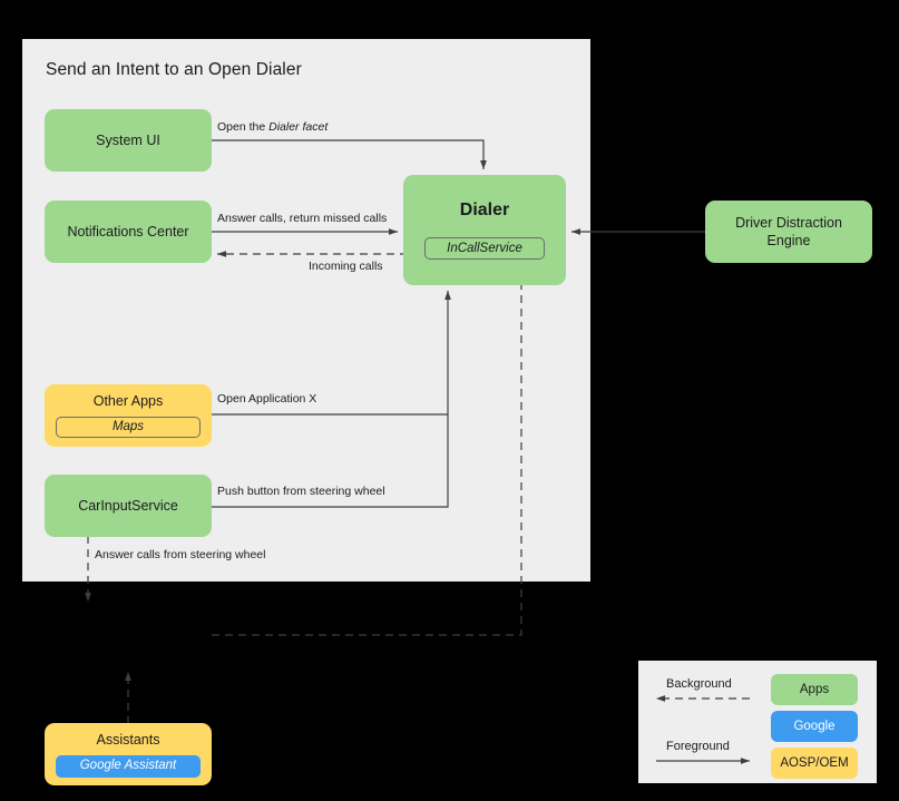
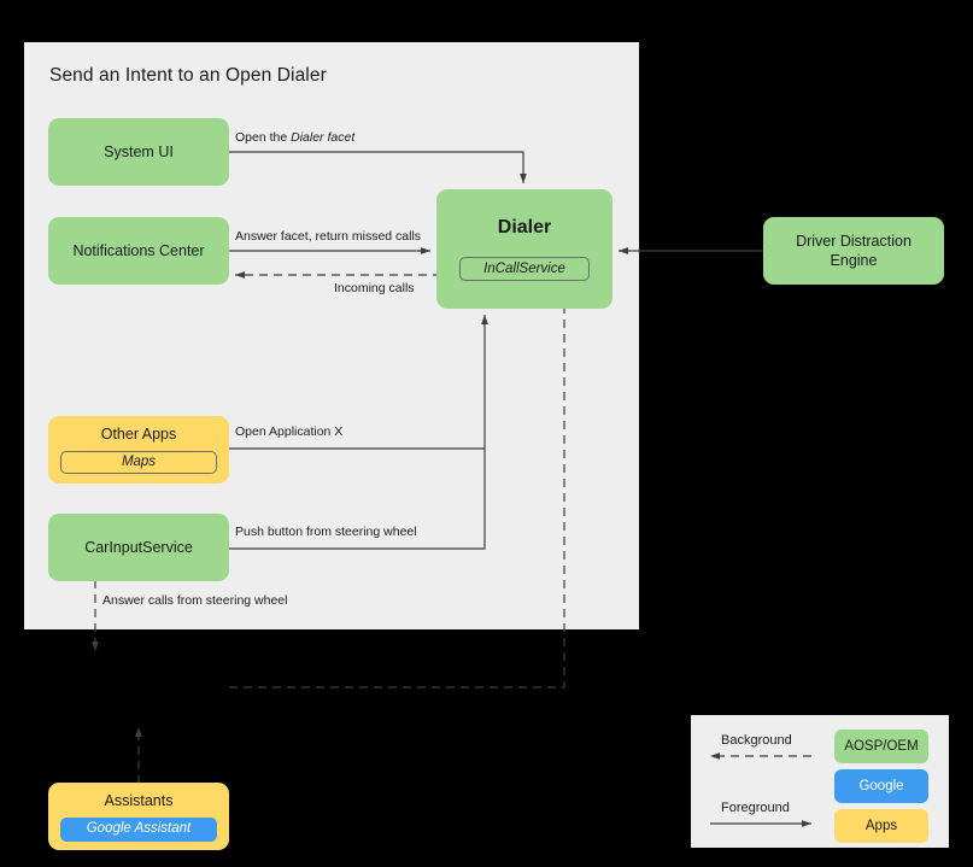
  Send an Intent to an Open Dialer
  Open the Dialer facet
- Answer calls, return missed calls
+ Answer facet, return missed calls
  Incoming calls
  Open Application X
  Push button from steering wheel
  Answer calls from steering wheel
  System UI
  Notifications Center
  Other Apps
  Maps
  CarInputService
  Dialer
  InCallService
  Driver Distraction
  Engine
  Assistants
  Google Assistant
  Background
  Foreground
- Apps
+ AOSP/OEM
  Google
- AOSP/OEM
+ Apps
